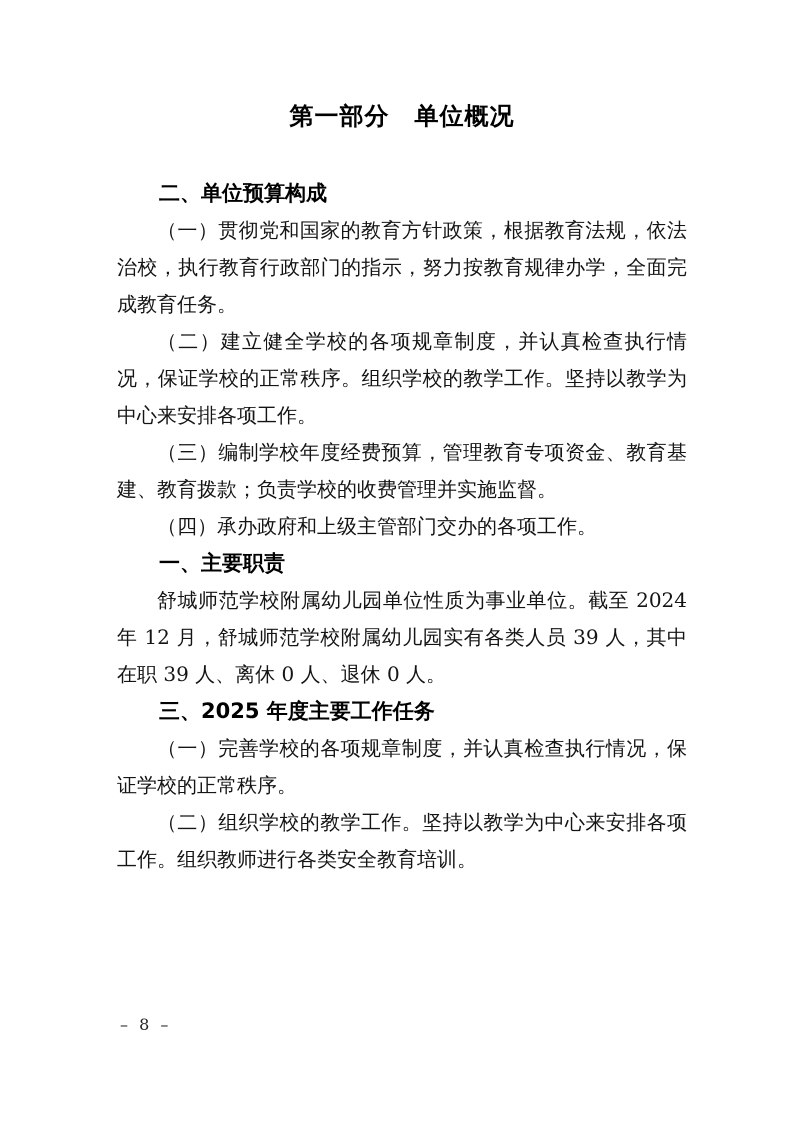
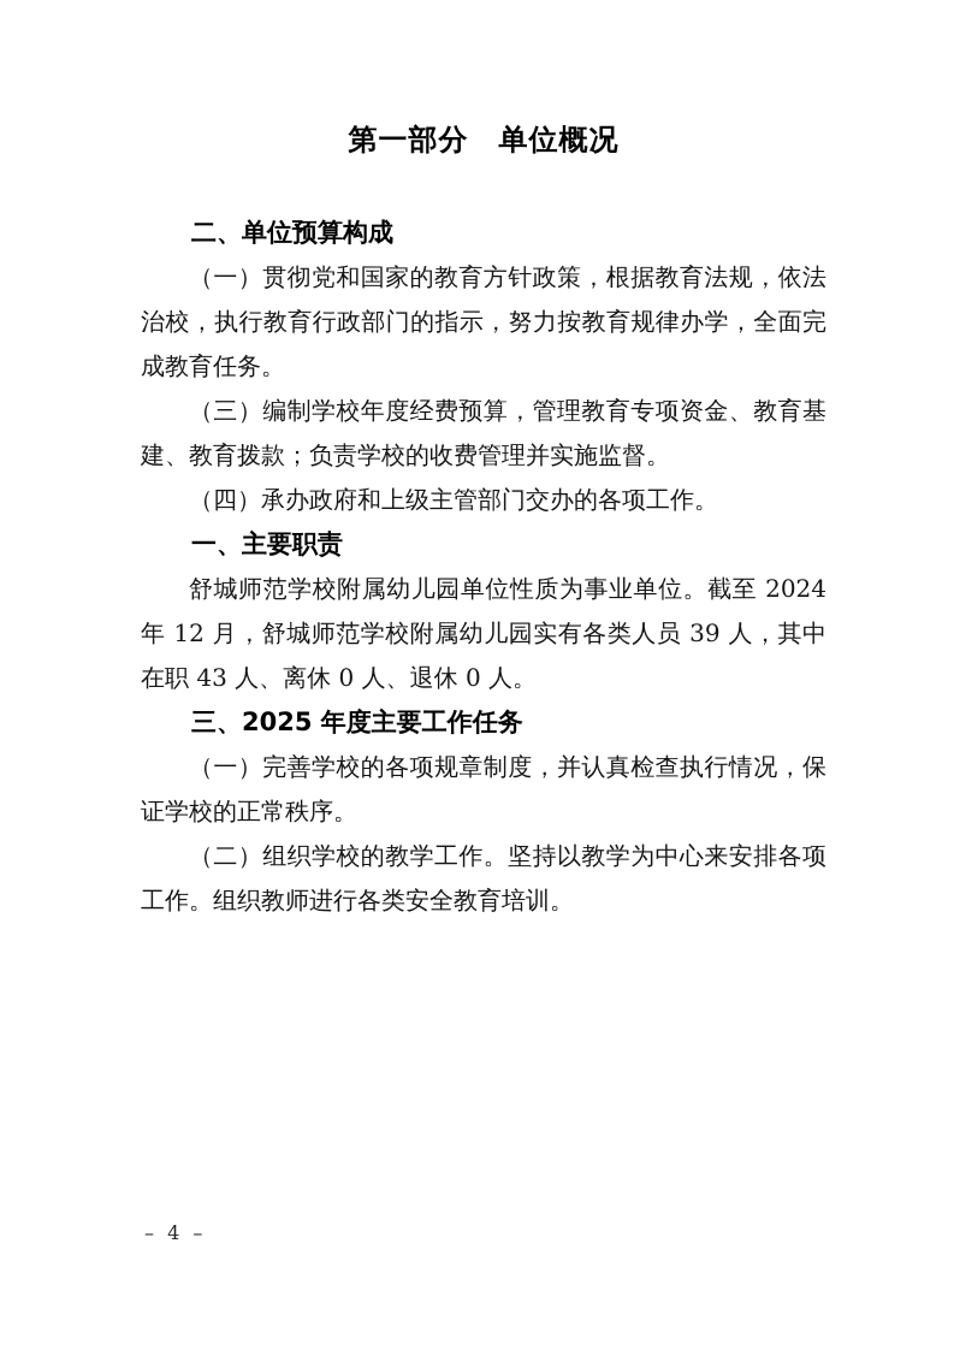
  第一部分 单位概况
  二、单位预算构成
  （一）贯彻党和国家的教育方针政策，根据教育法规，依法治校，执行教育行政部门的指示，努力按教育规律办学，全面完成教育任务。
- （二）建立健全学校的各项规章制度，并认真检查执行情况，保证学校的正常秩序。组织学校的教学工作。坚持以教学为中心来安排各项工作。
  （三）编制学校年度经费预算，管理教育专项资金、教育基建、教育拨款；负责学校的收费管理并实施监督。
  （四）承办政府和上级主管部门交办的各项工作。
  一、主要职责
- 舒城师范学校附属幼儿园单位性质为事业单位。截至 2024 年 12 月，舒城师范学校附属幼儿园实有各类人员 39 人，其中在职 39 人、离休 0 人、退休 0 人。
+ 舒城师范学校附属幼儿园单位性质为事业单位。截至 2024 年 12 月，舒城师范学校附属幼儿园实有各类人员 39 人，其中在职 43 人、离休 0 人、退休 0 人。
  三、2025 年度主要工作任务
  （一）完善学校的各项规章制度，并认真检查执行情况，保证学校的正常秩序。
  （二）组织学校的教学工作。坚持以教学为中心来安排各项工作。组织教师进行各类安全教育培训。
- – 8 –
+ – 4 –
